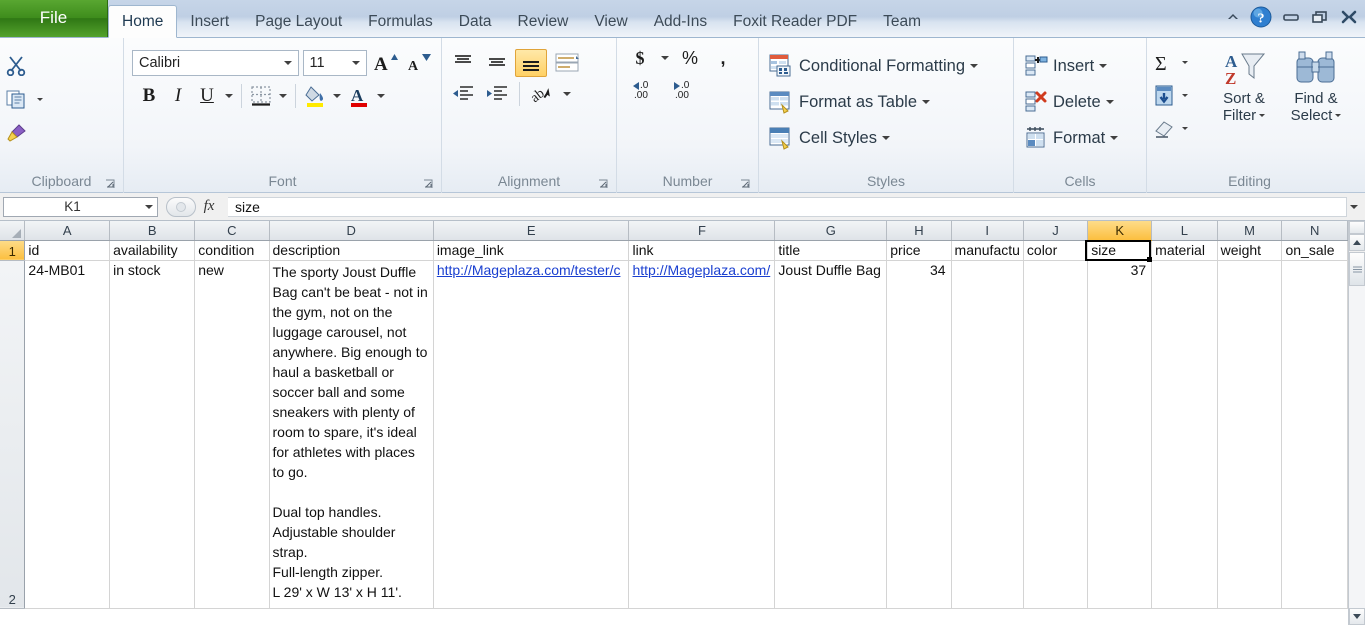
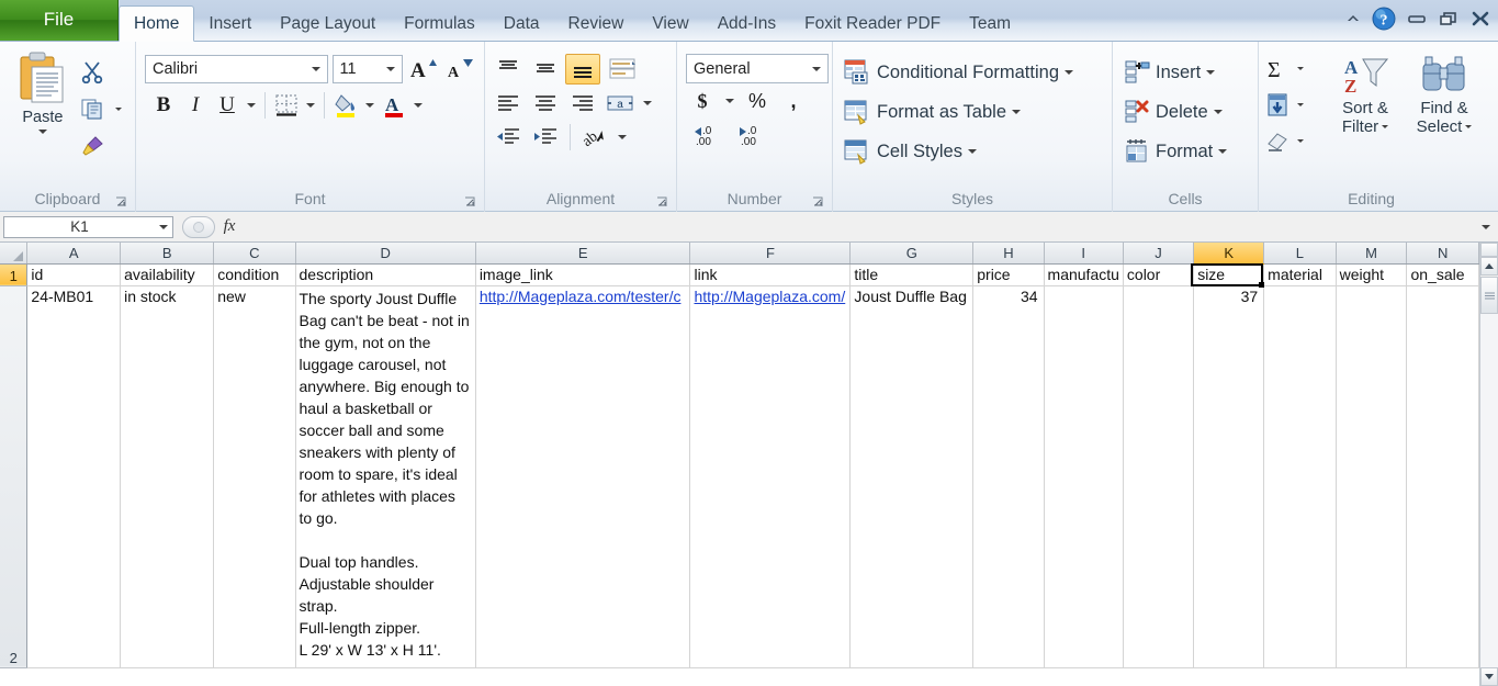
  File
  Home
  Insert
  Page Layout
  Formulas
  Data
  Review
  View
  Add-Ins
  Foxit Reader PDF
  Team
  ?
+ Paste
  Clipboard
  Calibri
  11
  A
  A
  B
  I
  U
  A
  Font
+ a
  Alignment
+ General
  $
  %
  ,
  .0
  .00
  .0
  .00
  Number
  Conditional Formatting
  Format as Table
  Cell Styles
  Styles
  Insert
  Delete
  Format
  Cells
  Σ
  A
  Z
  Sort &
  Filter
  Find &
  Select
  Editing
  K1
  fx
- size
  	A	B	C	D	E	F	G	H	I	J	K	L	M	N
  1	id	availability	condition	description	image_link	link	title	price	manufactu	color	size	material	weight	on_sale
  2	24-MB01	in stock	new	The sporty Joust Duffle Bag can't be beat - not in the gym, not on the luggage carousel, not anywhere. Big enough to haul a basketball or soccer ball and some sneakers with plenty of room to spare, it's ideal for athletes with places to go. Dual top handles. Adjustable shoulder strap. Full-length zipper. L 29' x W 13' x H 11'.	http://Mageplaza.com/tester/c	http://Mageplaza.com/	Joust Duffle Bag	34			37
